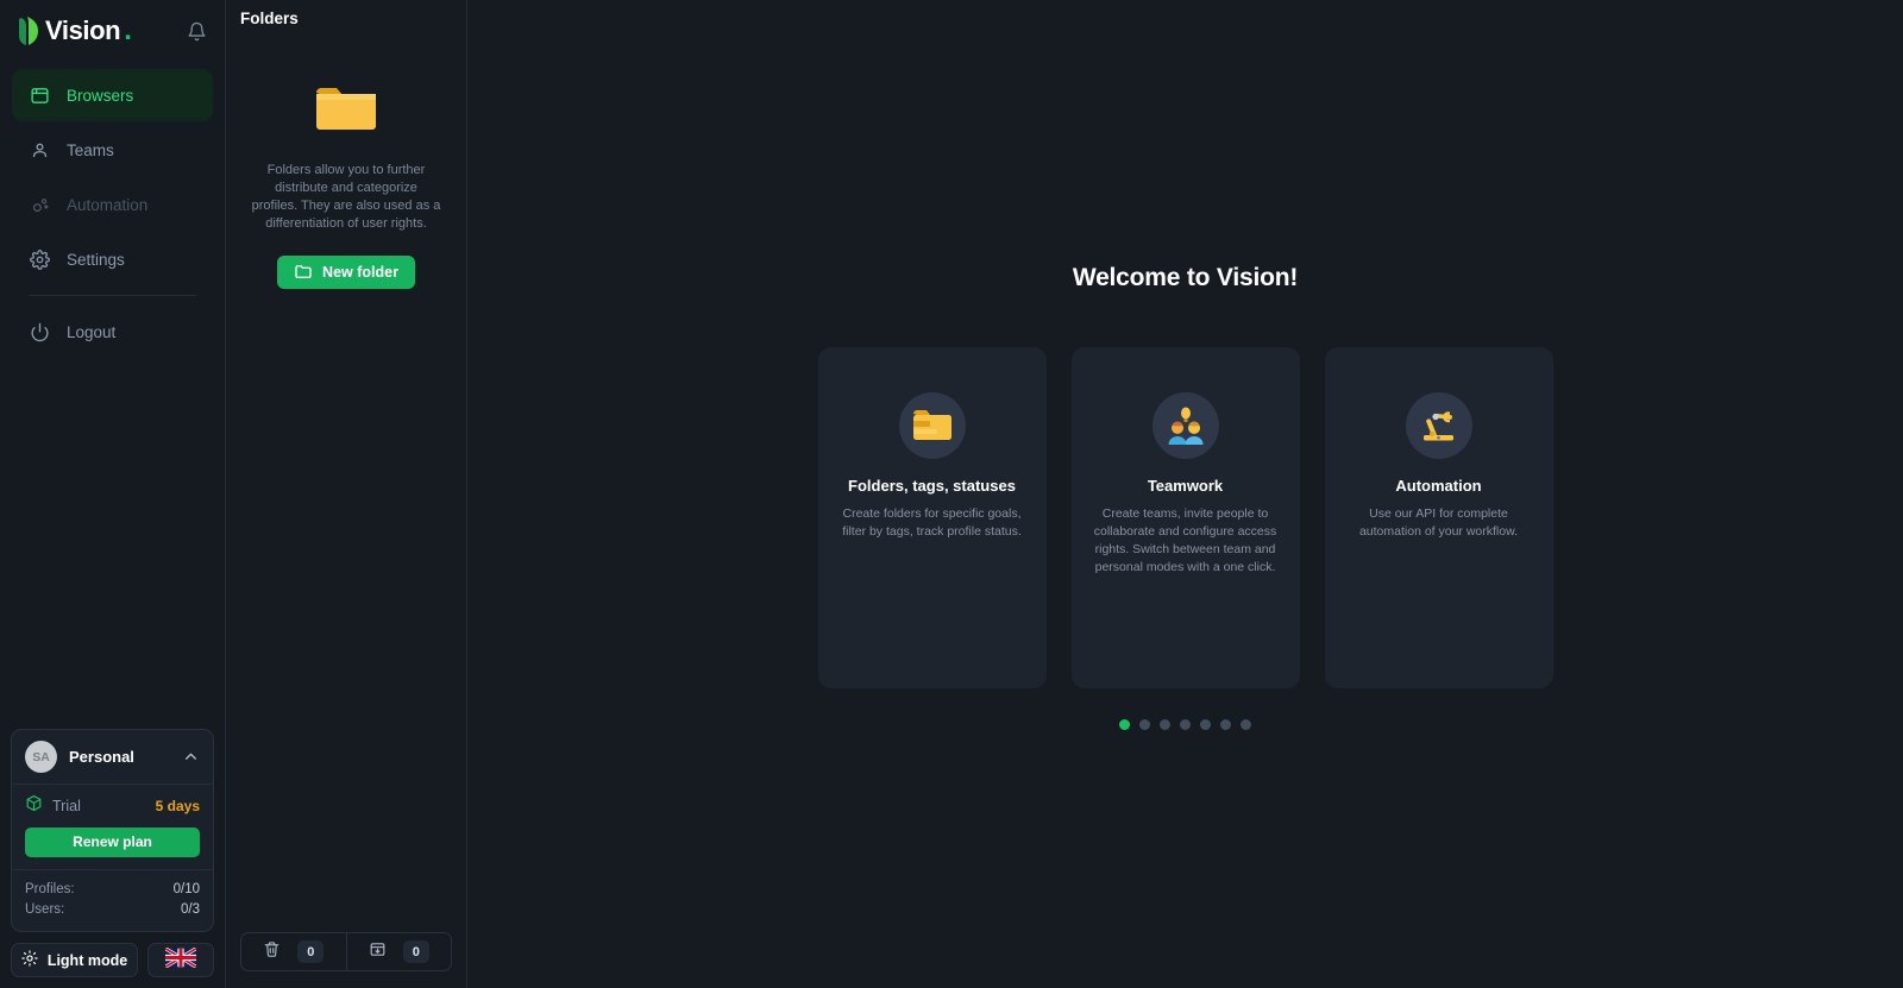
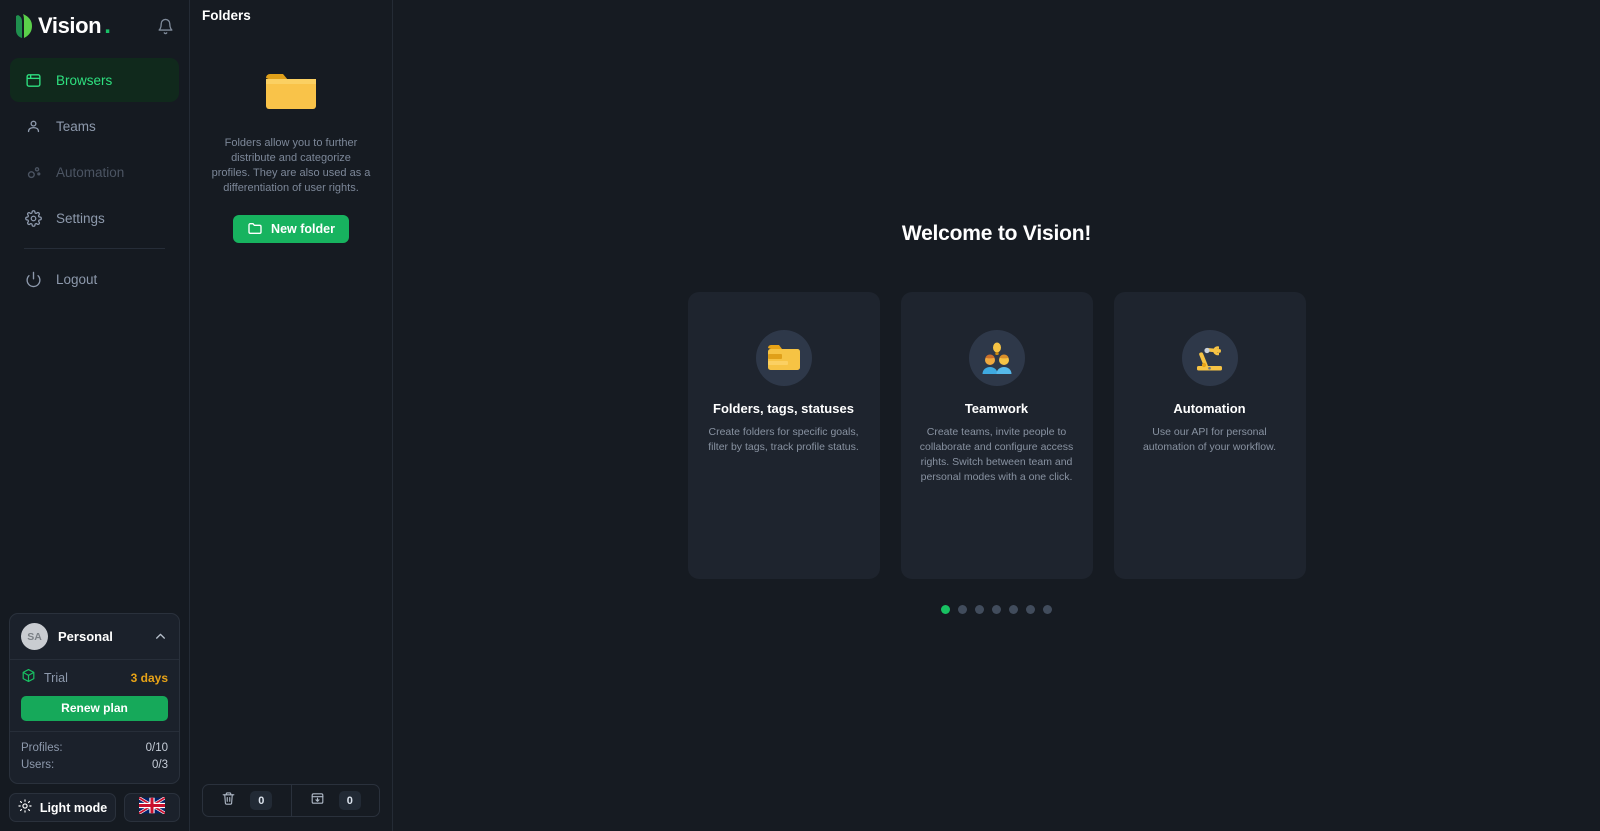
  Vision
  .
  Browsers
  Teams
  Automation
  Settings
  Logout
  SA
  Personal
  Trial
- 5 days
+ 3 days
  Renew plan
  Profiles:
  0/10
  Users:
  0/3
  Light mode
  Folders
  Folders allow you to further distribute and categorize profiles. They are also used as a differentiation of user rights.
  New folder
  0
  0
  Welcome to Vision!
  Folders, tags, statuses
  Create folders for specific goals, filter by tags, track profile status.
  Teamwork
  Create teams, invite people to collaborate and configure access rights. Switch between team and personal modes with a one click.
  Automation
- Use our API for complete automation of your workflow.
+ Use our API for personal automation of your workflow.
